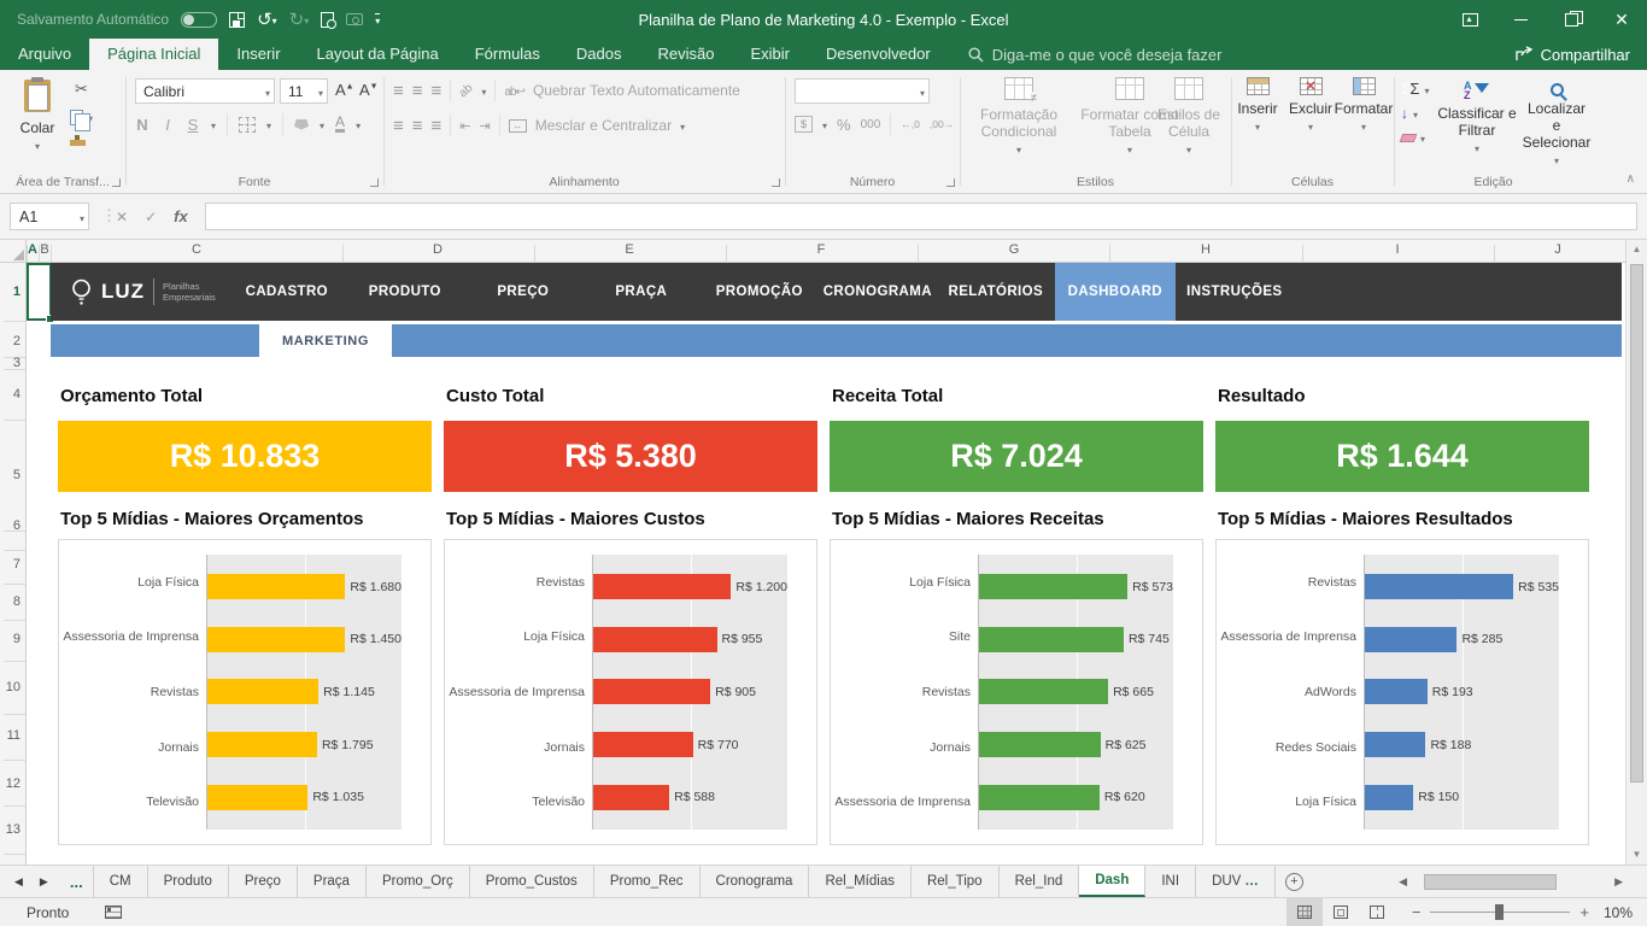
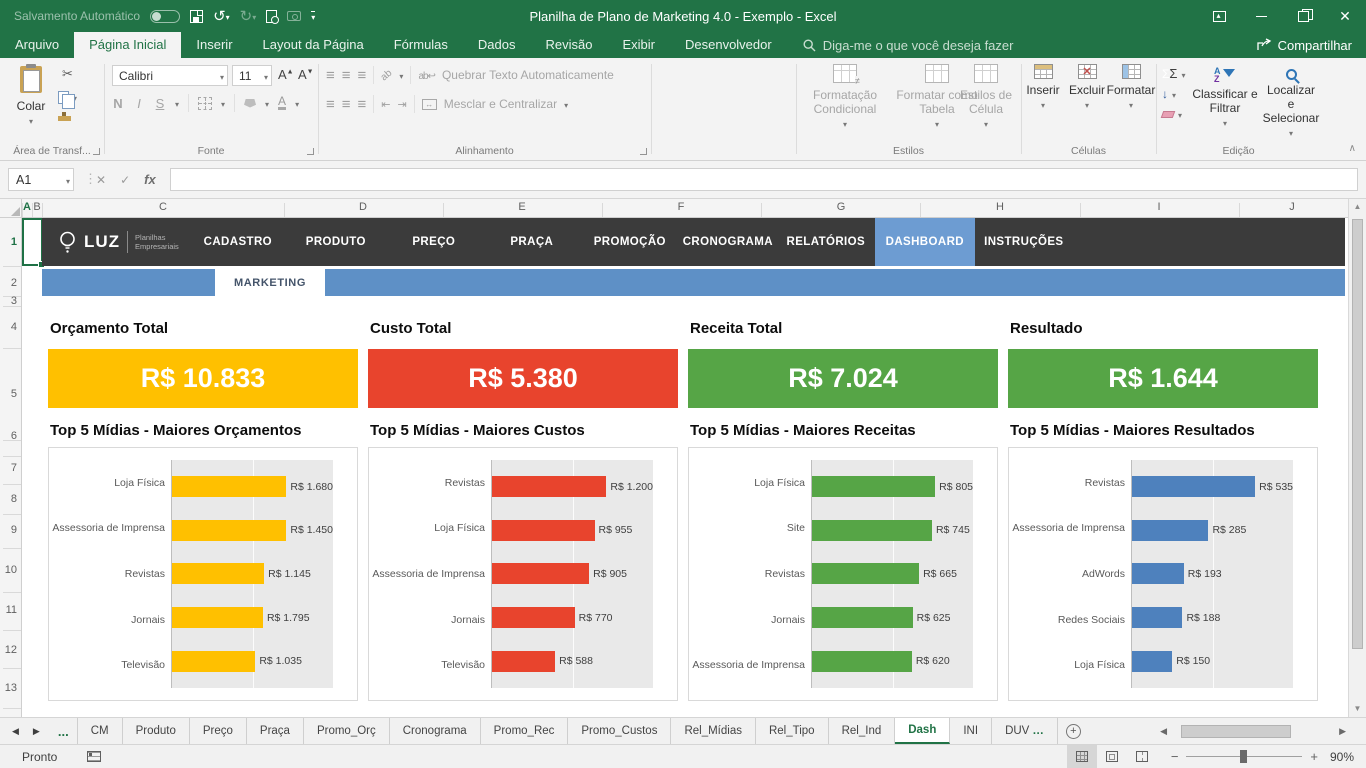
  Salvamento Automático
  Planilha de Plano de Marketing 4.0 - Exemplo - Excel
  Arquivo
  Página Inicial
  Inserir
  Layout da Página
  Fórmulas
  Dados
  Revisão
  Exibir
  Desenvolvedor
  Diga-me o que você deseja fazer
  Compartilhar
  Colar
  Área de Transf...
  Calibri
  11
  N
  I
  S
  A
  Fonte
  Quebrar Texto Automaticamente
  Mesclar e Centralizar
  Alinhamento
- $
- %
- 000
- ←,0
- ,00→
- Número
  ≠
  Formatação Condicional
  Formatar como Tabela
  Estilos de Célula
  Estilos
  Inserir
  Excluir
  Formatar
  Células
  A
  Z
  Classificar e Filtrar
  Localizar e Selecionar
  Edição
  ∧
  A1
  ⋮
  ✕
  ✓
  fx
  A
  B
  C
  D
  E
  F
  G
  H
  I
  J
  1
  2
  3
  4
  5
  6
  7
  8
  9
  10
  11
  12
  13
  LUZ
  Planilhas
  Empresariais
  CADASTRO
  PRODUTO
  PREÇO
  PRAÇA
  PROMOÇÃO
  CRONOGRAMA
  RELATÓRIOS
  DASHBOARD
  INSTRUÇÕES
  MARKETING
  Orçamento Total
  R$ 10.833
  Top 5 Mídias - Maiores Orçamentos
  Loja Física
  Assessoria de Imprensa
  Revistas
  Jornais
  Televisão
  R$ 1.680
  R$ 1.450
  R$ 1.145
  R$ 1.795
  R$ 1.035
  Custo Total
  R$ 5.380
  Top 5 Mídias - Maiores Custos
  Revistas
  Loja Física
  Assessoria de Imprensa
  Jornais
  Televisão
  R$ 1.200
  R$ 955
  R$ 905
  R$ 770
  R$ 588
  Receita Total
  R$ 7.024
  Top 5 Mídias - Maiores Receitas
  Loja Física
  Site
  Revistas
  Jornais
  Assessoria de Imprensa
- R$ 573
+ R$ 805
  R$ 745
  R$ 665
  R$ 625
  R$ 620
  Resultado
  R$ 1.644
  Top 5 Mídias - Maiores Resultados
  Revistas
  Assessoria de Imprensa
  AdWords
  Redes Sociais
  Loja Física
  R$ 535
  R$ 285
  R$ 193
  R$ 188
  R$ 150
  ▲
  ▼
  ◀
  ▶
  ...
  CM
  Produto
  Preço
  Praça
  Promo_Orç
- Promo_Custos
+ Cronograma
  Promo_Rec
- Cronograma
+ Promo_Custos
  Rel_Mídias
  Rel_Tipo
  Rel_Ind
  Dash
  INI
  DUV
  …
  +
  ◀
  ▶
  Pronto
  −
  +
- 10%
+ 90%
